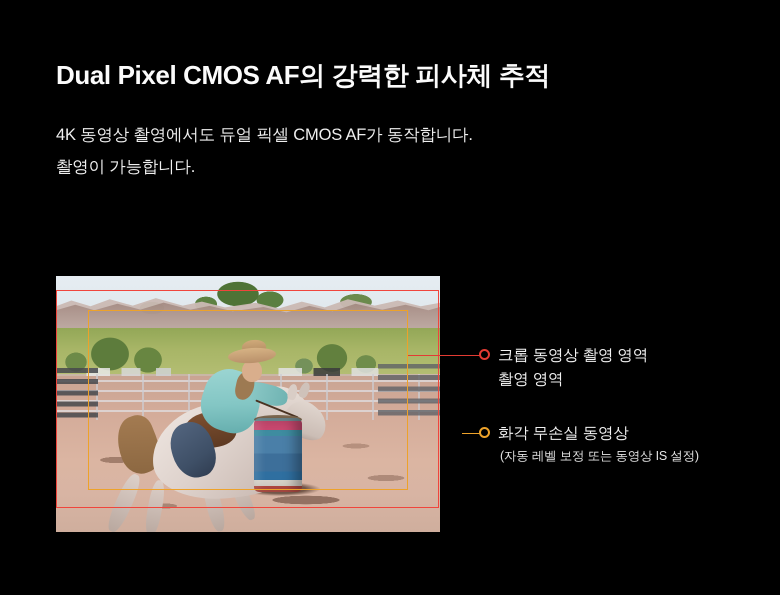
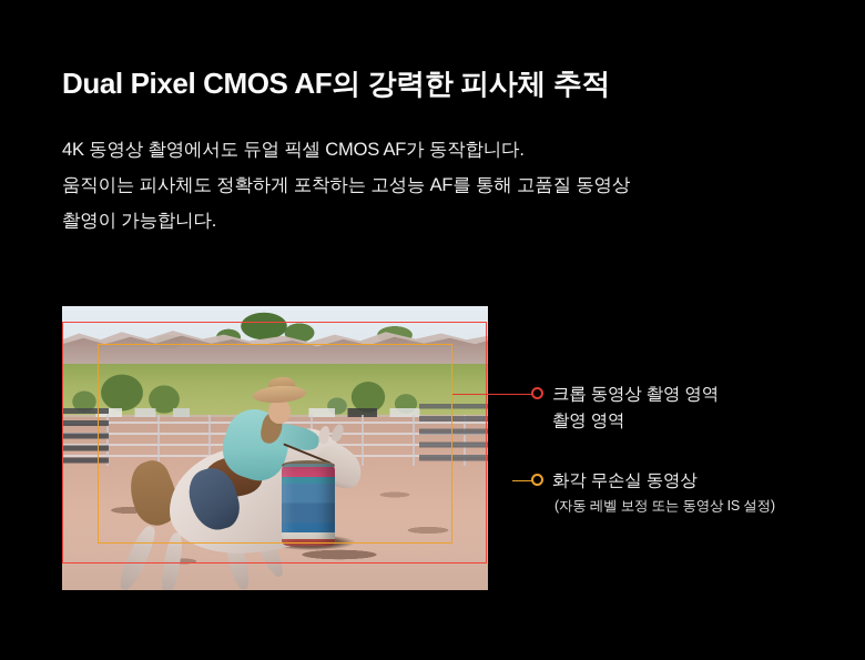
  Dual Pixel CMOS AF의 강력한 피사체 추적
  4K 동영상 촬영에서도 듀얼 픽셀 CMOS AF가 동작합니다.
+ 움직이는 피사체도 정확하게 포착하는 고성능 AF를 통해 고품질 동영상
  촬영이 가능합니다.
  크롭 동영상 촬영 영역
  촬영 영역
  화각 무손실 동영상
  (자동 레벨 보정 또는 동영상 IS 설정)
